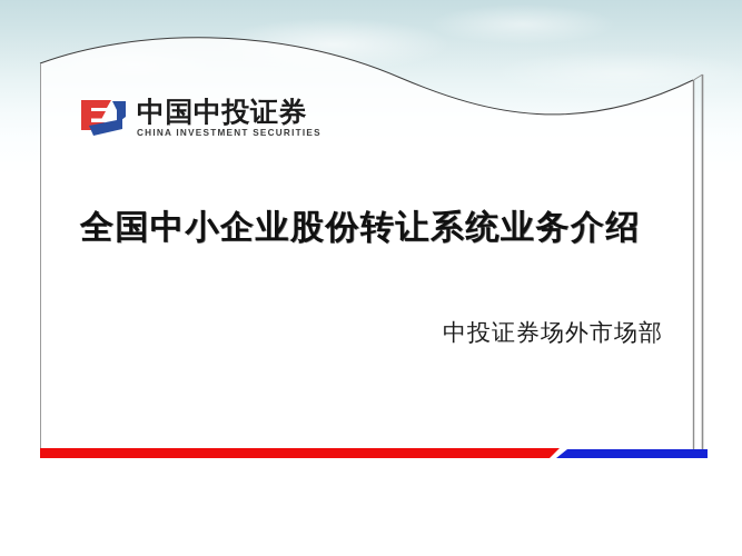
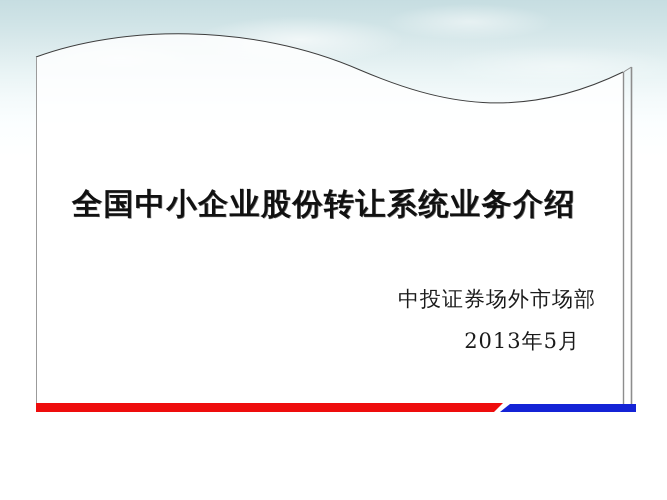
- 中国中投证券
- CHINA INVESTMENT SECURITIES
  全国中小企业股份转让系统业务介绍
  中投证券场外市场部
+ 2013年5月
